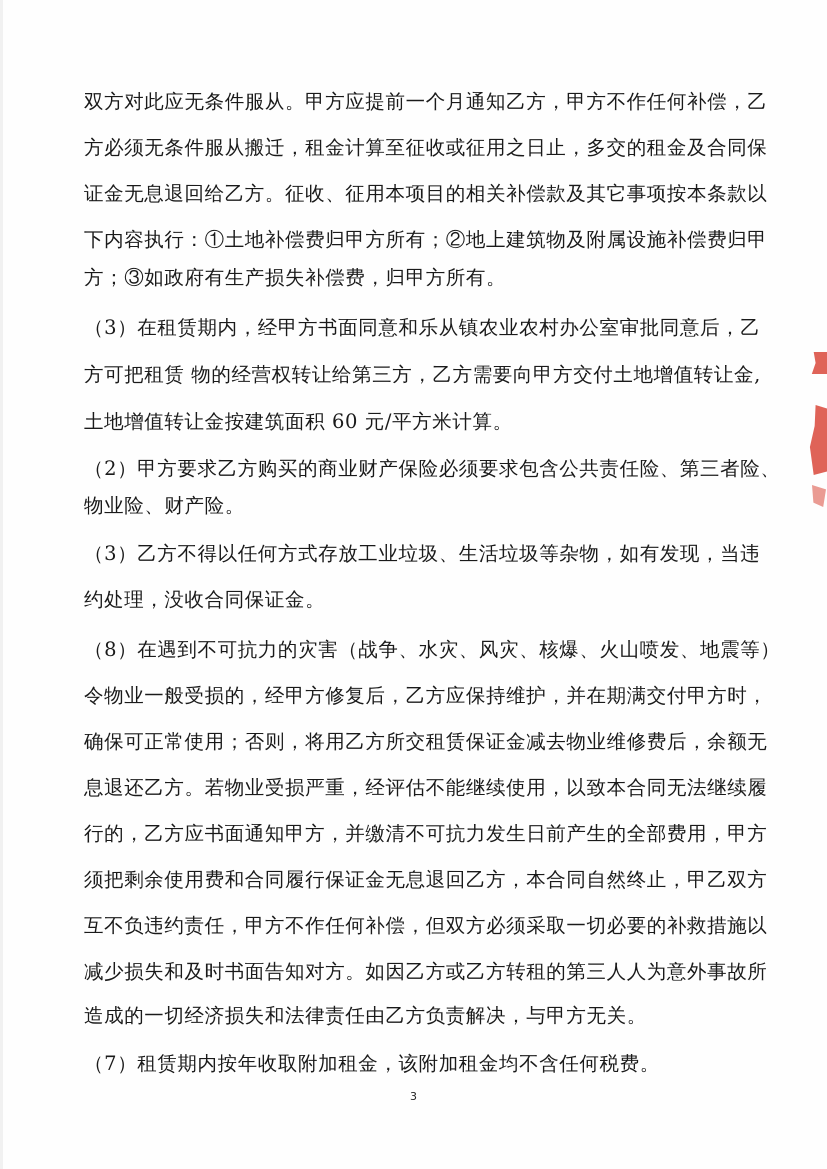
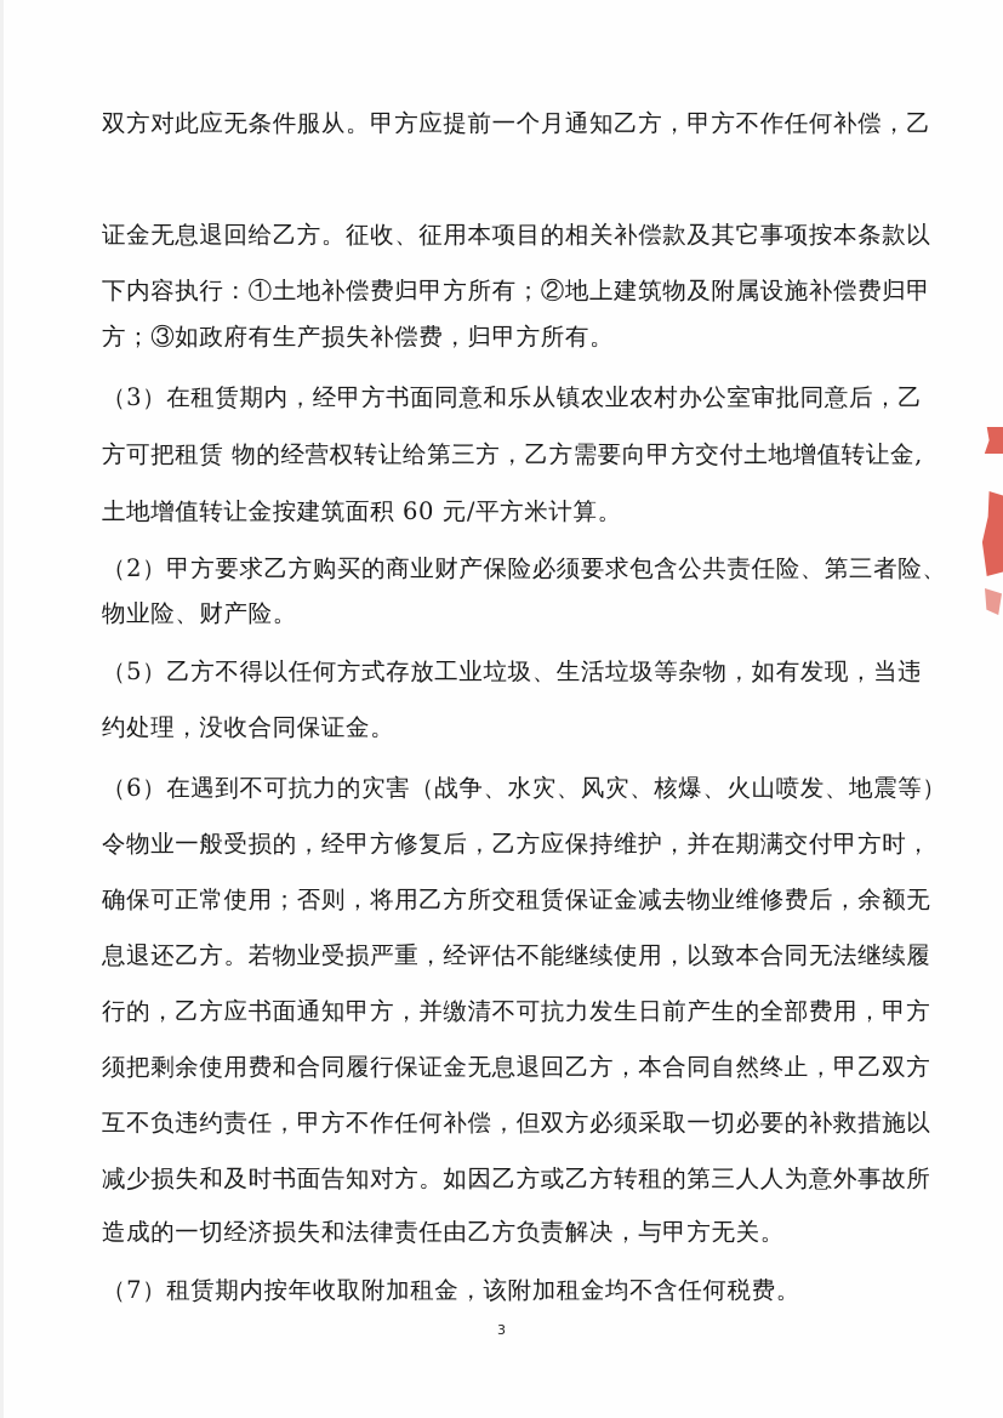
  双方对此应无条件服从。甲方应提前一个月通知乙方，甲方不作任何补偿，乙
- 方必须无条件服从搬迁，租金计算至征收或征用之日止，多交的租金及合同保
  证金无息退回给乙方。征收、征用本项目的相关补偿款及其它事项按本条款以
  下内容执行：①土地补偿费归甲方所有；②地上建筑物及附属设施补偿费归甲
  方；③如政府有生产损失补偿费，归甲方所有。
  （3）在租赁期内，经甲方书面同意和乐从镇农业农村办公室审批同意后，乙
  方可把租赁 物的经营权转让给第三方，乙方需要向甲方交付土地增值转让金,
  土地增值转让金按建筑面积 60 元/平方米计算。
  （2）甲方要求乙方购买的商业财产保险必须要求包含公共责任险、第三者险、
  物业险、财产险。
- （3）乙方不得以任何方式存放工业垃圾、生活垃圾等杂物，如有发现，当违
+ （5）乙方不得以任何方式存放工业垃圾、生活垃圾等杂物，如有发现，当违
  约处理，没收合同保证金。
- （8）在遇到不可抗力的灾害（战争、水灾、风灾、核爆、火山喷发、地震等）
+ （6）在遇到不可抗力的灾害（战争、水灾、风灾、核爆、火山喷发、地震等）
  令物业一般受损的，经甲方修复后，乙方应保持维护，并在期满交付甲方时，
  确保可正常使用；否则，将用乙方所交租赁保证金减去物业维修费后，余额无
  息退还乙方。若物业受损严重，经评估不能继续使用，以致本合同无法继续履
  行的，乙方应书面通知甲方，并缴清不可抗力发生日前产生的全部费用，甲方
  须把剩余使用费和合同履行保证金无息退回乙方，本合同自然终止，甲乙双方
  互不负违约责任，甲方不作任何补偿，但双方必须采取一切必要的补救措施以
  减少损失和及时书面告知对方。如因乙方或乙方转租的第三人人为意外事故所
  造成的一切经济损失和法律责任由乙方负责解决，与甲方无关。
  （7）租赁期内按年收取附加租金，该附加租金均不含任何税费。
  3
